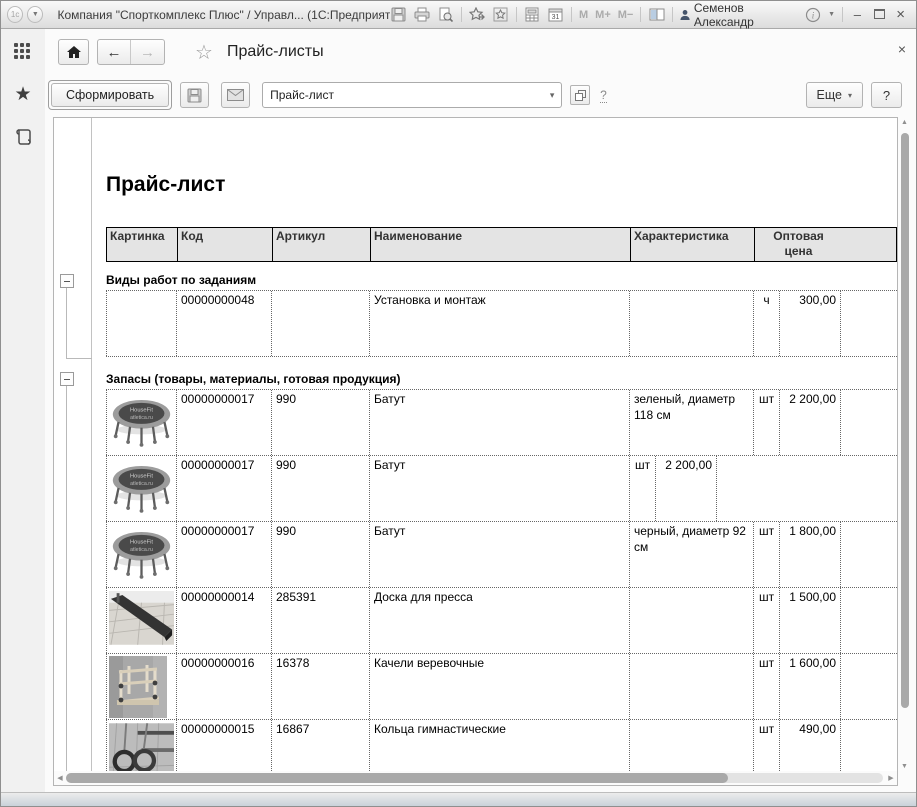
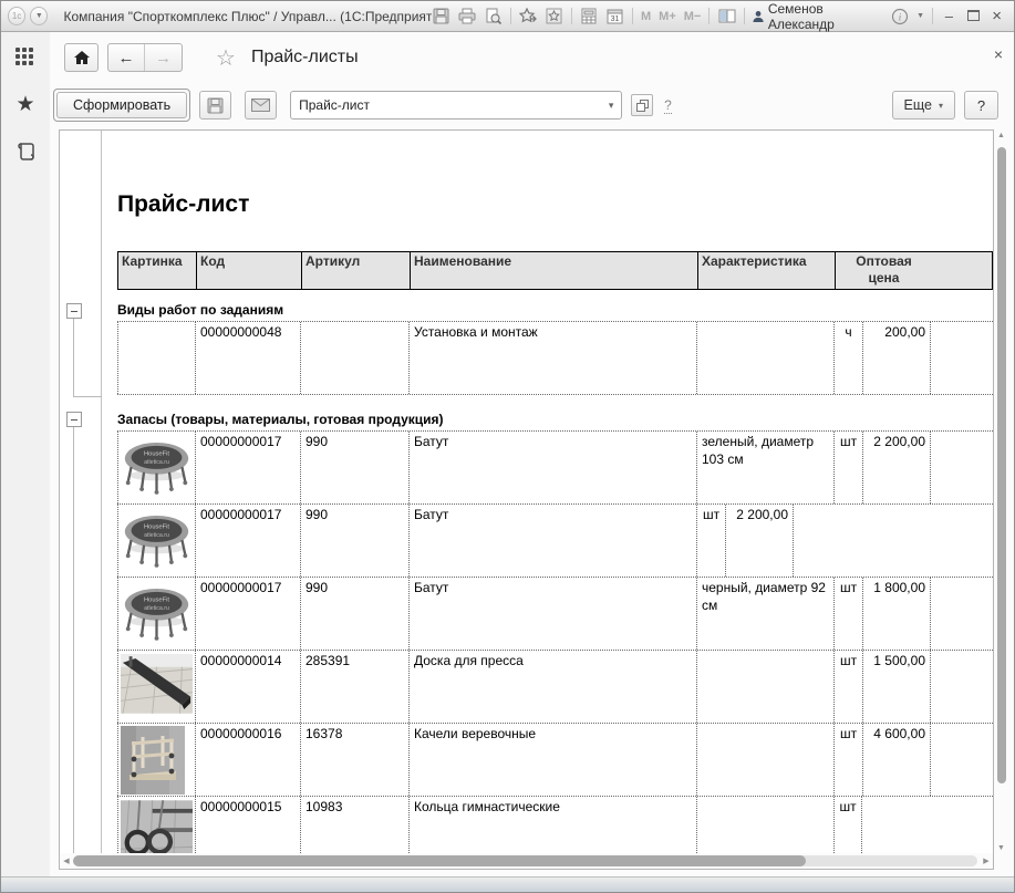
  1c
  Компания "Спорткомплекс Плюс" / Управл... (1С:Предприят
  M
  M+
  M−
  Семенов Александр
  i
  –
  ×
  ★
  ←
  →
  ☆
  Прайс-листы
  ×
  Сформировать
  Прайс-лист
  ▾
  ?
  Еще
  ▾
  ?
  Прайс-лист
  Картинка
  Код
  Артикул
  Наименование
  Характеристика
  Оптовая цена
  Виды работ по заданиям
  00000000048
  Установка и монтаж
  ч
- 300,00
+ 200,00
  Запасы (товары, материалы, готовая продукция)
  00000000017
  990
  Батут
- зеленый, диаметр 118 см
+ зеленый, диаметр 103 см
  шт
  2 200,00
  00000000017
  990
  Батут
  шт
  2 200,00
  00000000017
  990
  Батут
  черный, диаметр 92 см
  шт
  1 800,00
  00000000014
  285391
  Доска для пресса
  шт
  1 500,00
  00000000016
  16378
  Качели веревочные
  шт
- 1 600,00
+ 4 600,00
  00000000015
- 16867
+ 10983
  Кольца гимнастические
  шт
- 490,00
